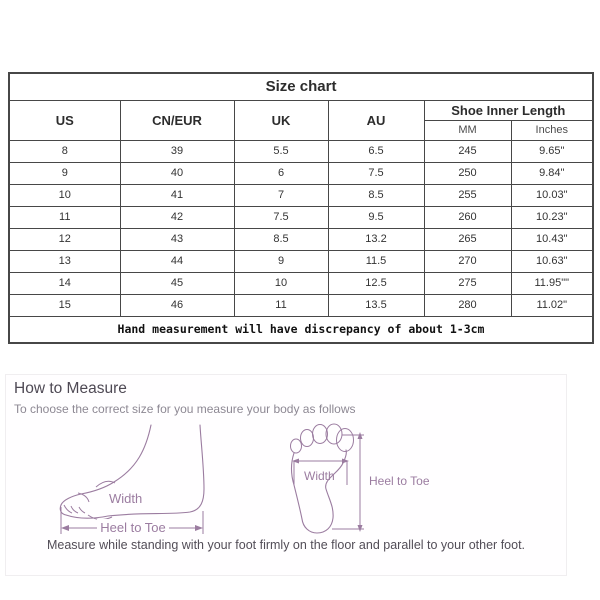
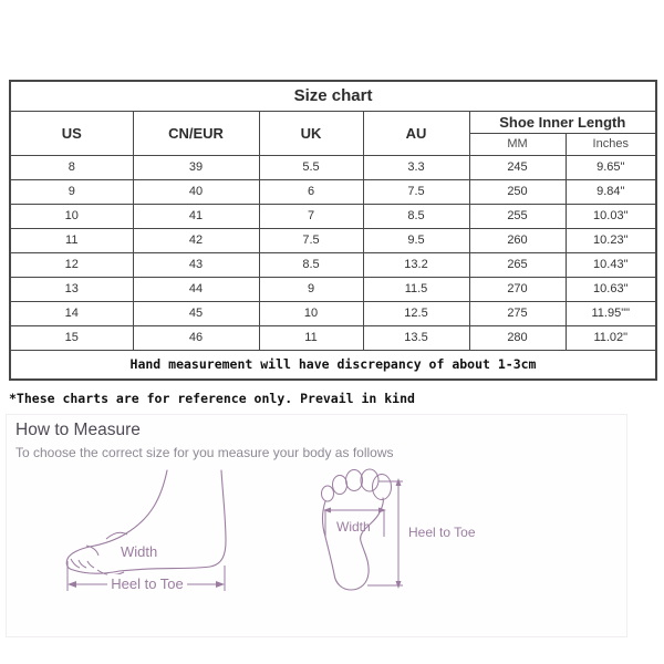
  Size chart
  US	CN/EUR	UK	AU	Shoe Inner Length
  MM	Inches
- 8	39	5.5	6.5	245	9.65"
+ 8	39	5.5	3.3	245	9.65"
  9	40	6	7.5	250	9.84"
  10	41	7	8.5	255	10.03"
  11	42	7.5	9.5	260	10.23"
  12	43	8.5	13.2	265	10.43"
  13	44	9	11.5	270	10.63"
  14	45	10	12.5	275	11.95""
  15	46	11	13.5	280	11.02"
  Hand measurement will have discrepancy of about 1-3cm
+ *These charts are for reference only. Prevail in kind
  How to Measure
  To choose the correct size for you measure your body as follows
  Heel to Toe
  Width
  Width
  Heel to Toe
- Measure while standing with your foot firmly on the floor and parallel to your other foot.
